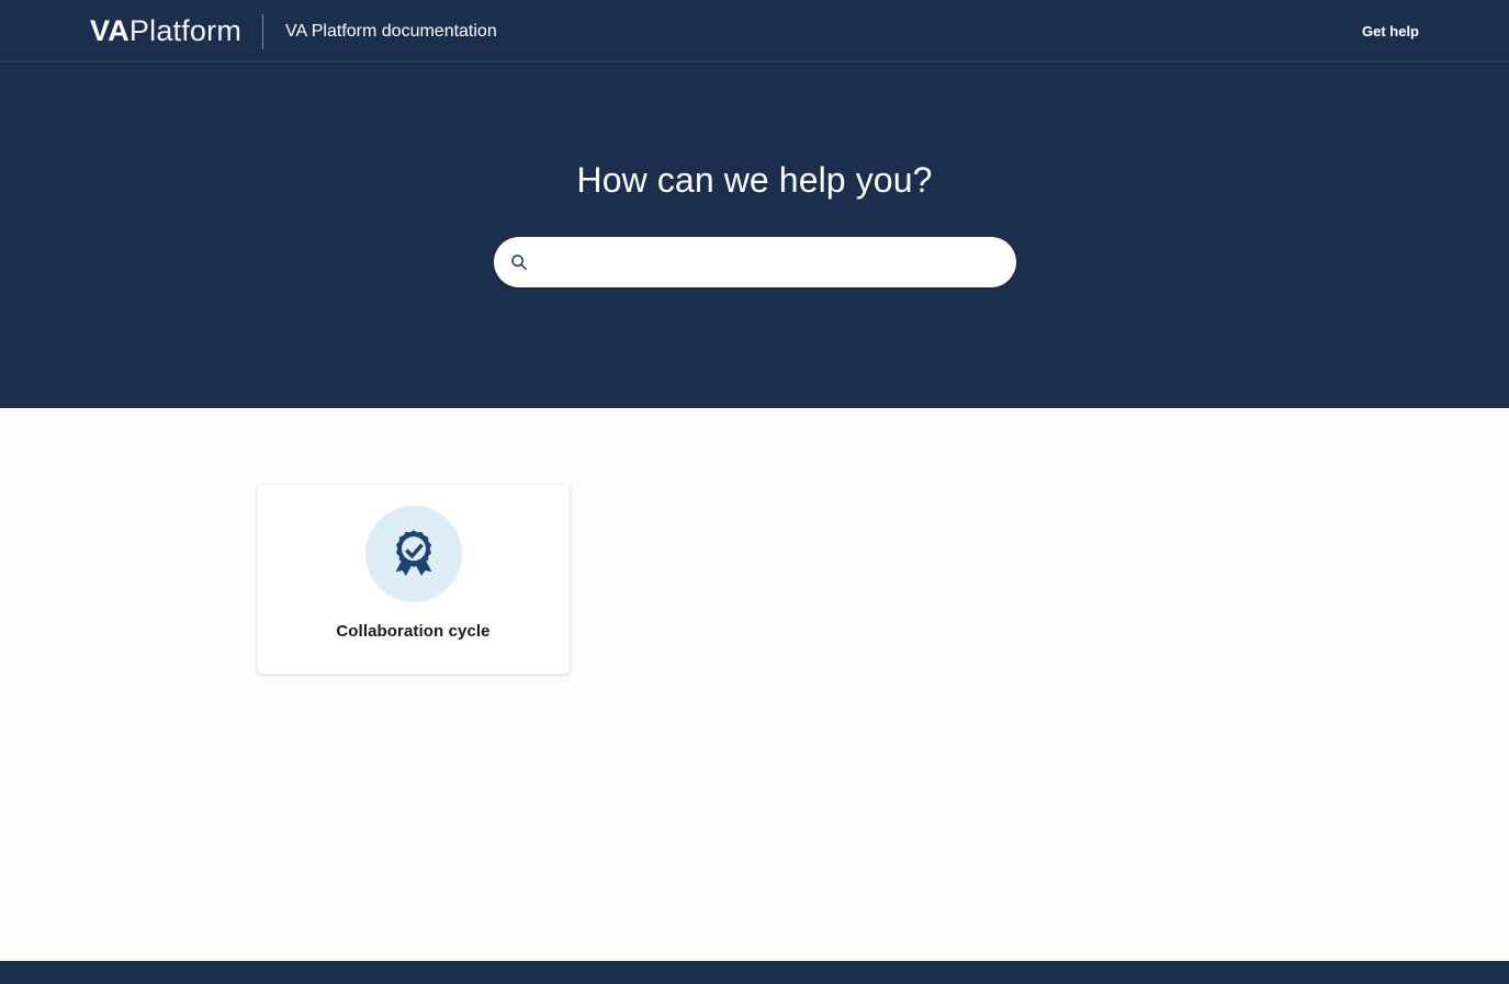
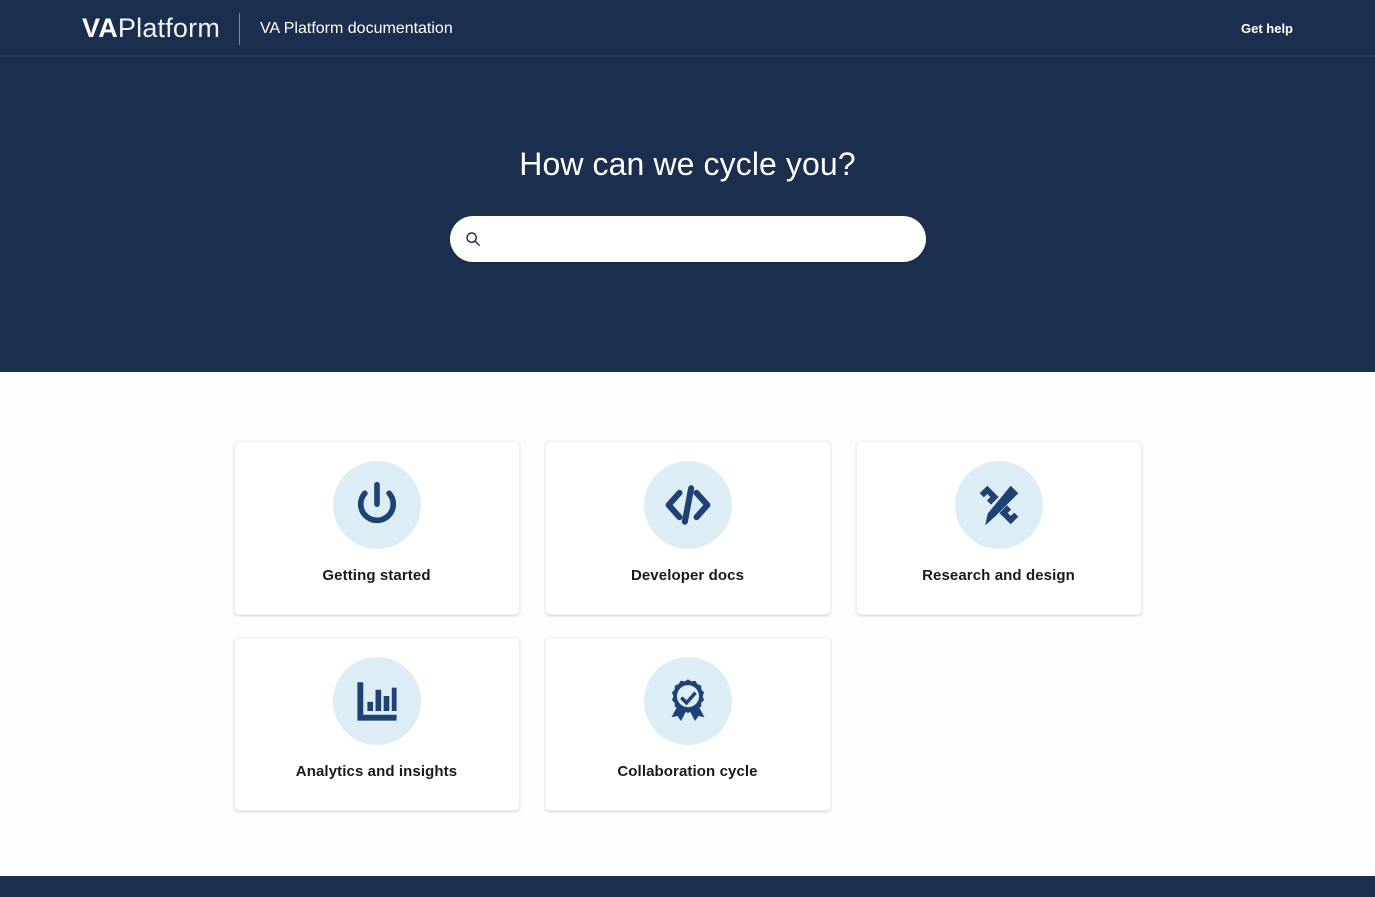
  VAPlatform
  VA Platform documentation
  Get help
- How can we help you?
+ How can we cycle you?
+ Getting started
+ Developer docs
+ Research and design
+ Analytics and insights
  Collaboration cycle
